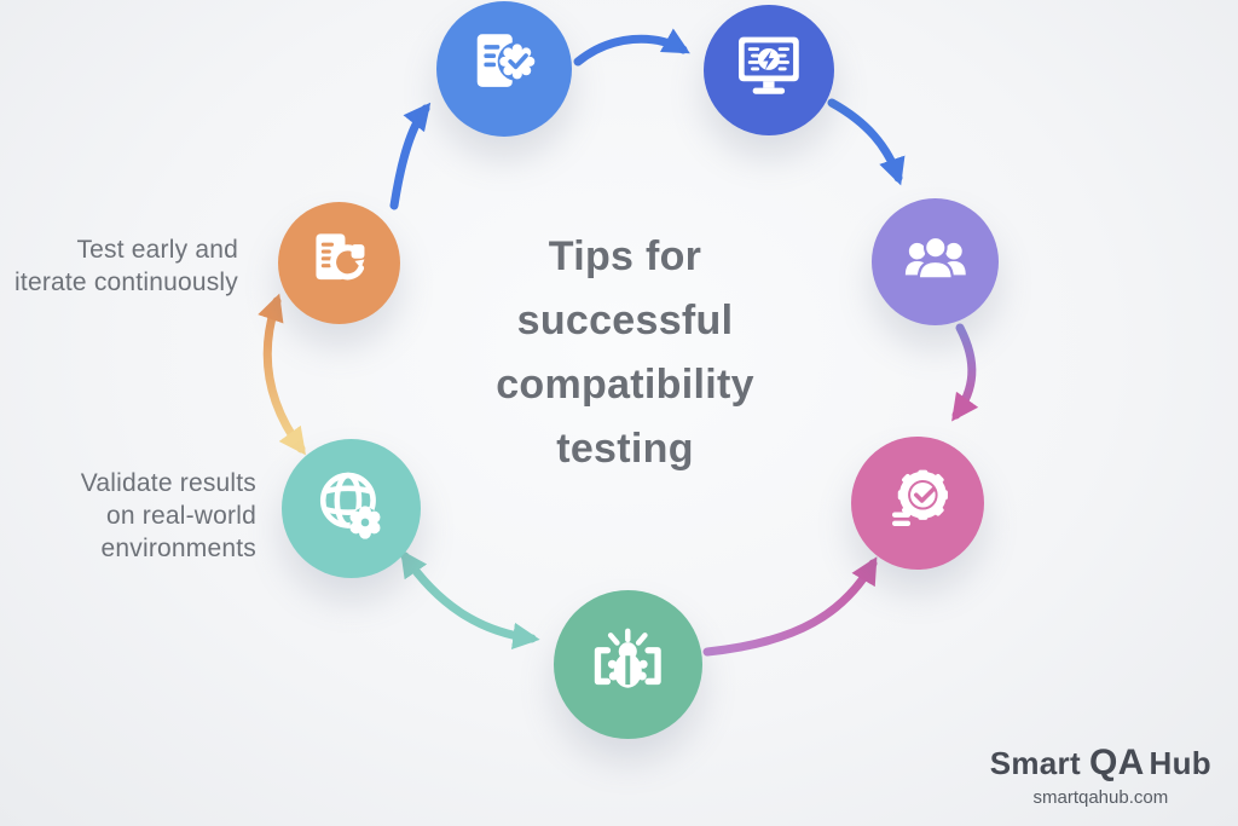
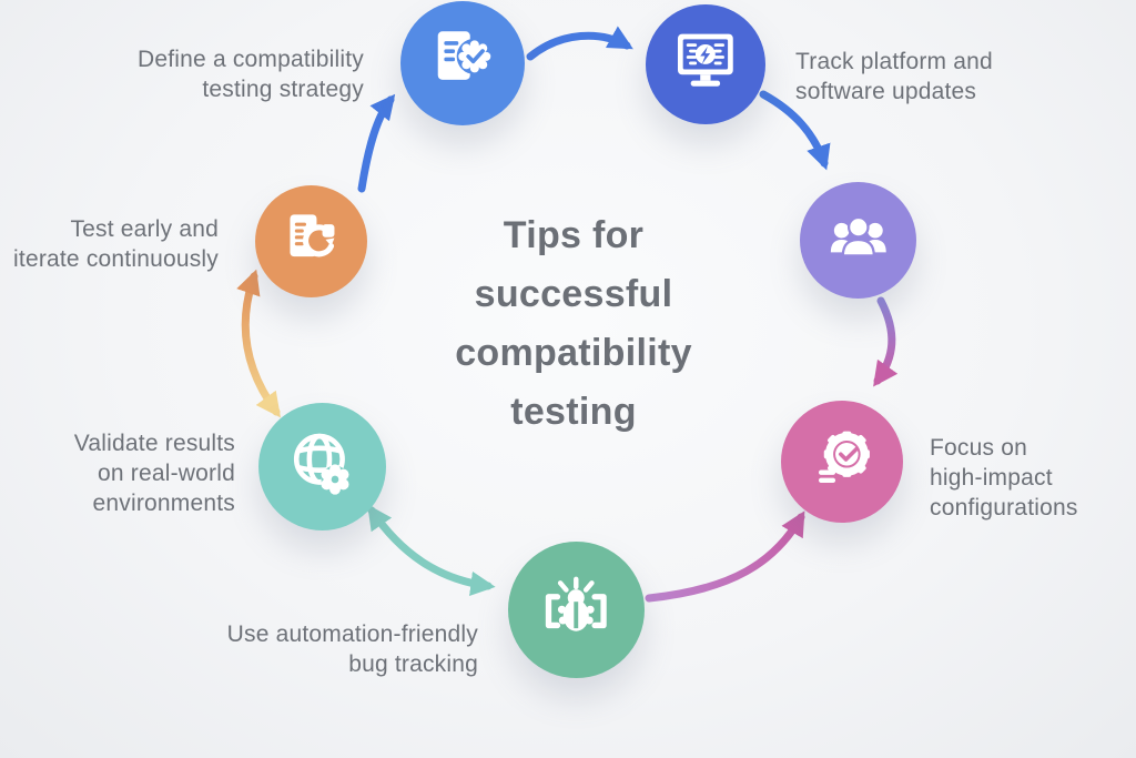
+ Define a compatibility
+ testing strategy
+ Track platform and
+ software updates
+ Focus on
+ high-impact
+ configurations
+ Use automation-friendly
+ bug tracking
  Validate results
  on real-world
  environments
  Test early and
  iterate continuously
  Tips for
  successful
  compatibility
  testing
- Smart
- QA
- Hub
- smartqahub.com
